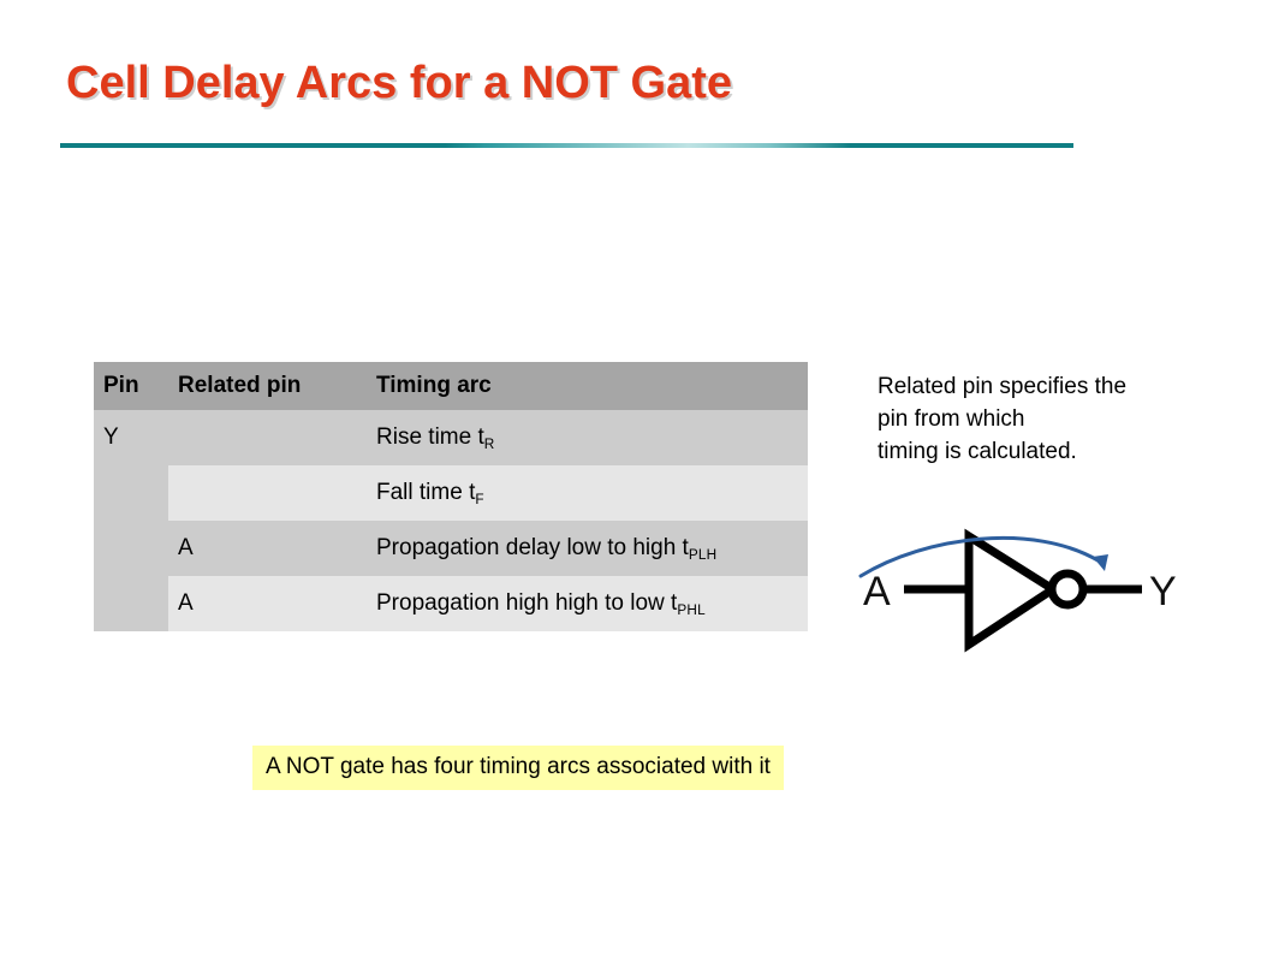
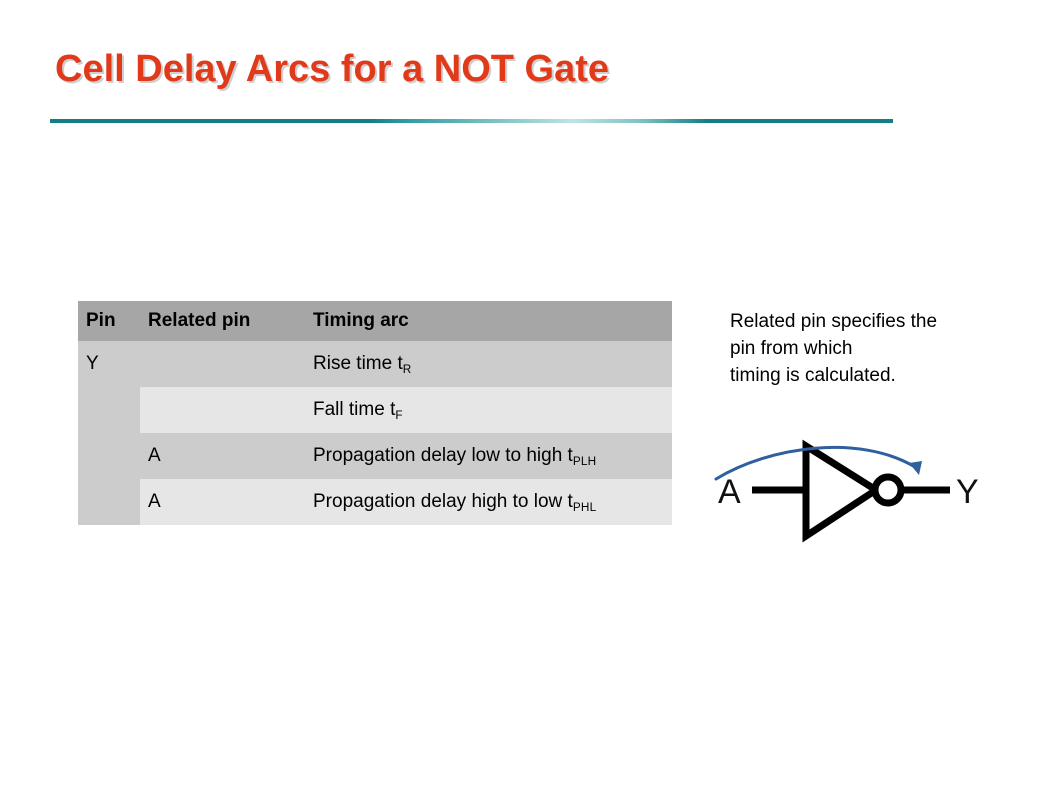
  Cell Delay Arcs for a NOT Gate
  Pin	Related pin	Timing arc
  Y		Rise time tR
  		Fall time tF
  	A	Propagation delay low to high tPLH
- 	A	Propagation high high to low tPHL
+ 	A	Propagation delay high to low tPHL
  Related pin specifies the
  pin from which
  timing is calculated.
  A
  Y
- A NOT gate has four timing arcs associated with it
